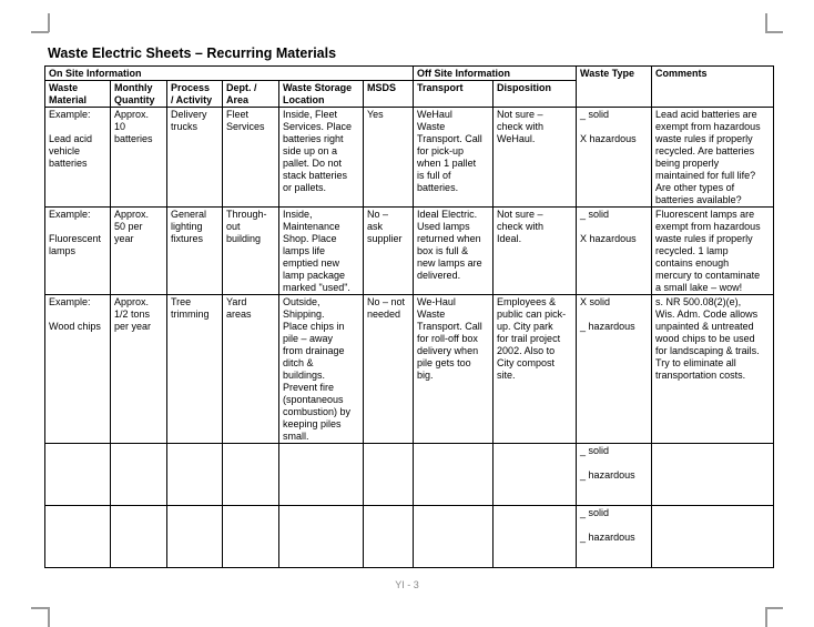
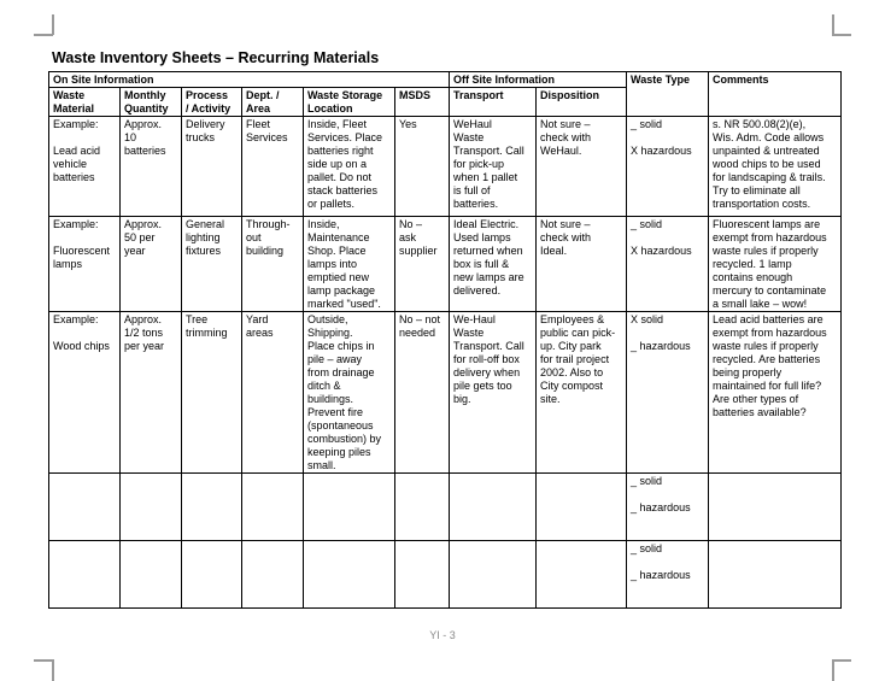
- Waste Electric Sheets – Recurring Materials
+ Waste Inventory Sheets – Recurring Materials
  On Site Information	Off Site Information	Waste Type	Comments
  Waste Material	Monthly Quantity	Process / Activity	Dept. / Area	Waste Storage Location	MSDS	Transport	Disposition
- Example: Lead acid vehicle batteries	Approx. 10 batteries	Delivery trucks	Fleet Services	Inside, Fleet Services. Place batteries right side up on a pallet. Do not stack batteries or pallets.	Yes	WeHaul Waste Transport. Call for pick-up when 1 pallet is full of batteries.	Not sure – check with WeHaul.	_ solid X hazardous	Lead acid batteries are exempt from hazardous waste rules if properly recycled. Are batteries being properly maintained for full life? Are other types of batteries available?
+ Example: Lead acid vehicle batteries	Approx. 10 batteries	Delivery trucks	Fleet Services	Inside, Fleet Services. Place batteries right side up on a pallet. Do not stack batteries or pallets.	Yes	WeHaul Waste Transport. Call for pick-up when 1 pallet is full of batteries.	Not sure – check with WeHaul.	_ solid X hazardous	s. NR 500.08(2)(e), Wis. Adm. Code allows unpainted & untreated wood chips to be used for landscaping & trails. Try to eliminate all transportation costs.
- Example: Fluorescent lamps	Approx. 50 per year	General lighting fixtures	Through- out building	Inside, Maintenance Shop. Place lamps life emptied new lamp package marked "used".	No – ask supplier	Ideal Electric. Used lamps returned when box is full & new lamps are delivered.	Not sure – check with Ideal.	_ solid X hazardous	Fluorescent lamps are exempt from hazardous waste rules if properly recycled. 1 lamp contains enough mercury to contaminate a small lake – wow!
+ Example: Fluorescent lamps	Approx. 50 per year	General lighting fixtures	Through- out building	Inside, Maintenance Shop. Place lamps into emptied new lamp package marked "used".	No – ask supplier	Ideal Electric. Used lamps returned when box is full & new lamps are delivered.	Not sure – check with Ideal.	_ solid X hazardous	Fluorescent lamps are exempt from hazardous waste rules if properly recycled. 1 lamp contains enough mercury to contaminate a small lake – wow!
- Example: Wood chips	Approx. 1/2 tons per year	Tree trimming	Yard areas	Outside, Shipping. Place chips in pile – away from drainage ditch & buildings. Prevent fire (spontaneous combustion) by keeping piles small.	No – not needed	We-Haul Waste Transport. Call for roll-off box delivery when pile gets too big.	Employees & public can pick- up. City park for trail project 2002. Also to City compost site.	X solid _ hazardous	s. NR 500.08(2)(e), Wis. Adm. Code allows unpainted & untreated wood chips to be used for landscaping & trails. Try to eliminate all transportation costs.
+ Example: Wood chips	Approx. 1/2 tons per year	Tree trimming	Yard areas	Outside, Shipping. Place chips in pile – away from drainage ditch & buildings. Prevent fire (spontaneous combustion) by keeping piles small.	No – not needed	We-Haul Waste Transport. Call for roll-off box delivery when pile gets too big.	Employees & public can pick- up. City park for trail project 2002. Also to City compost site.	X solid _ hazardous	Lead acid batteries are exempt from hazardous waste rules if properly recycled. Are batteries being properly maintained for full life? Are other types of batteries available?
  								_ solid _ hazardous
  								_ solid _ hazardous
  YI - 3
